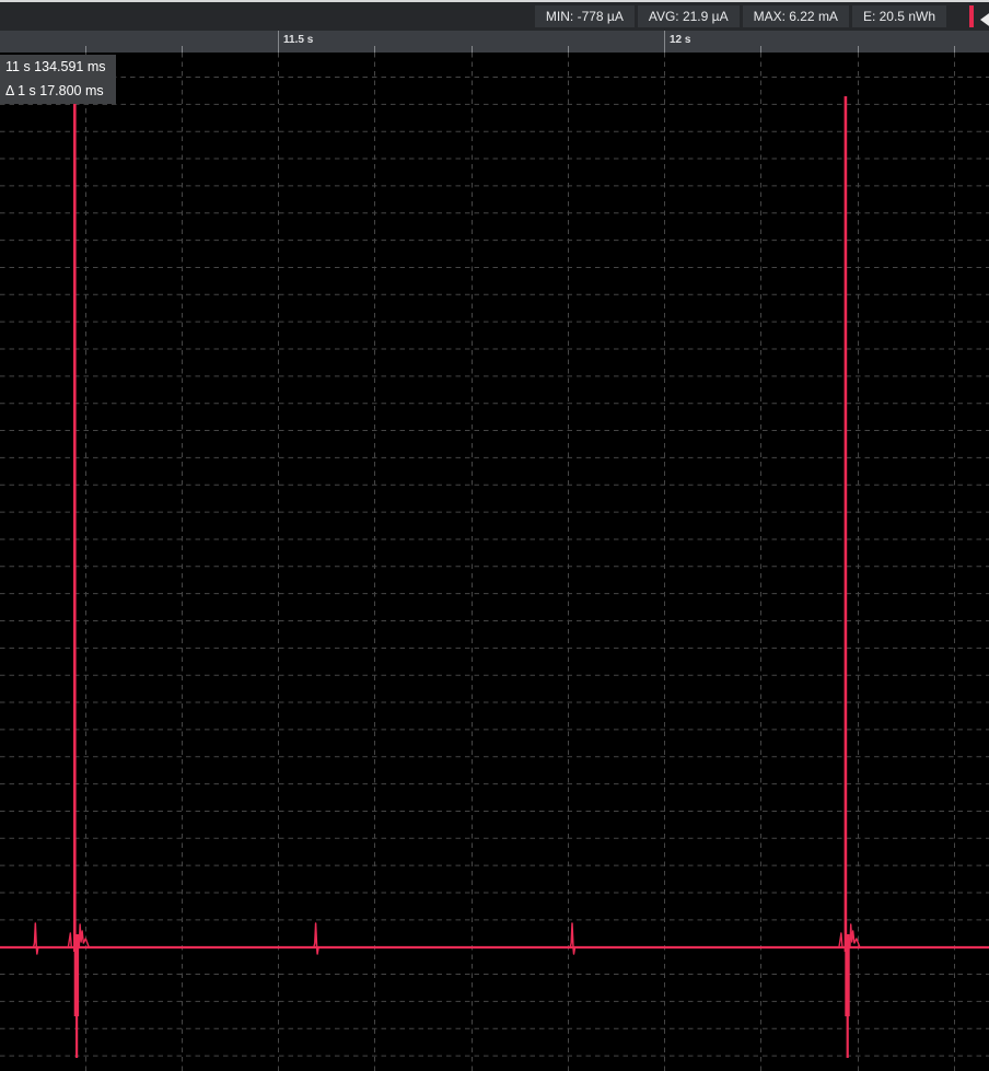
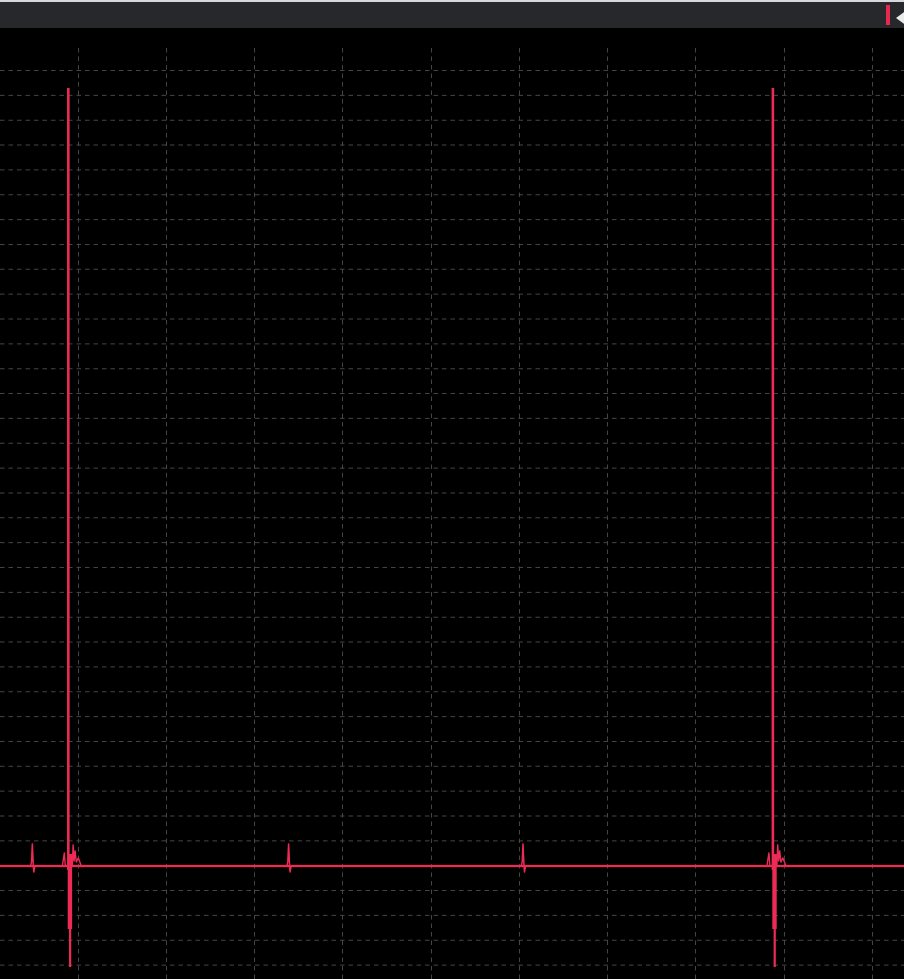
- MIN: -778 µA
- AVG: 21.9 µA
- MAX: 6.22 mA
- E: 20.5 nWh
- 11.5 s
- 12 s
- 11 s 134.591 ms
- Δ 1 s 17.800 ms
